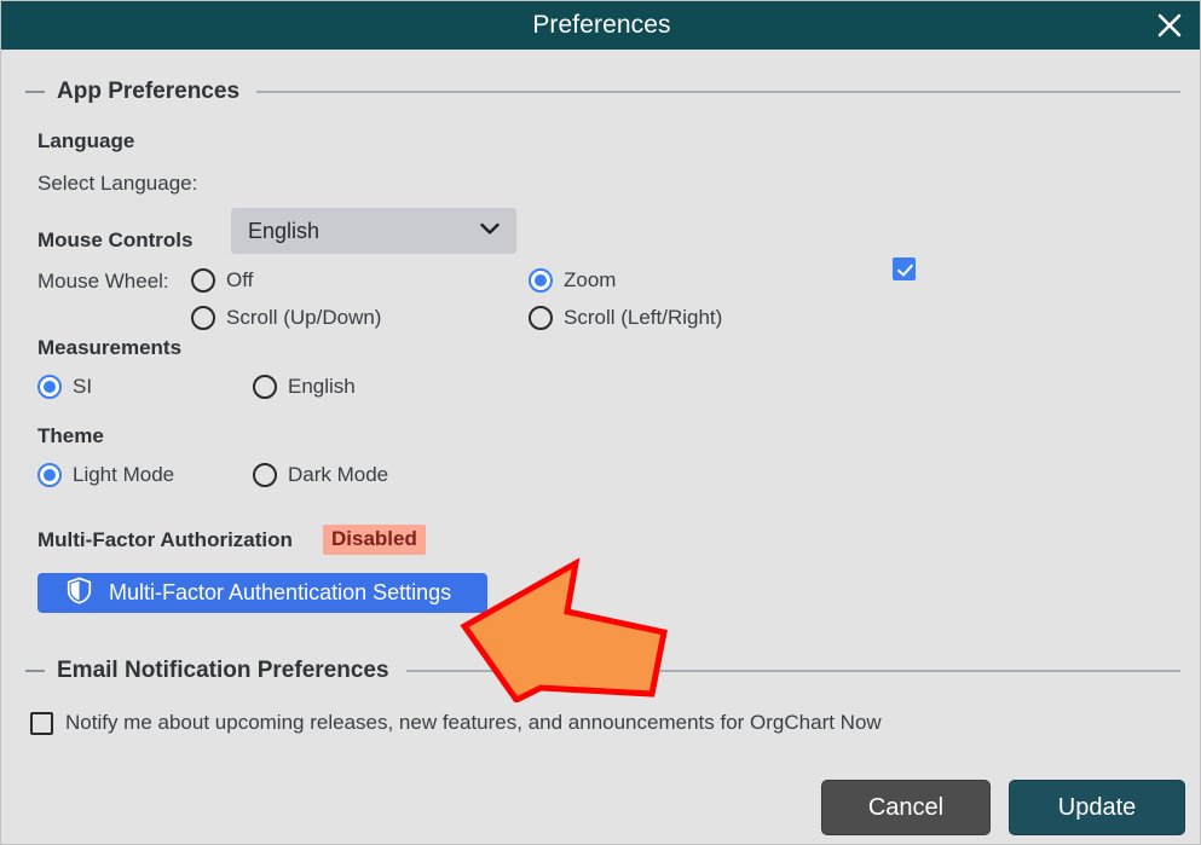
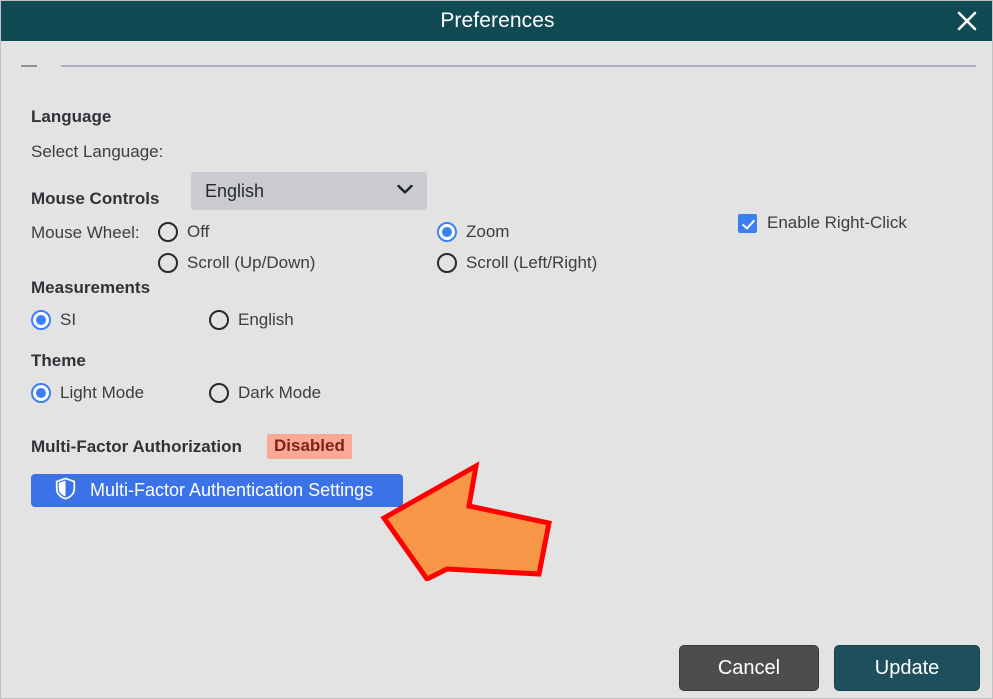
  Preferences
- App Preferences
  Language
  Select Language:
  English
  Mouse Controls
  Mouse Wheel:
  Off
  Zoom
  Scroll (Up/Down)
  Scroll (Left/Right)
+ Enable Right-Click
  Measurements
  SI
  English
  Theme
  Light Mode
  Dark Mode
  Multi-Factor Authorization
  Disabled
  Multi-Factor Authentication Settings
- Email Notification Preferences
- Notify me about upcoming releases, new features, and announcements for OrgChart Now
  Cancel
  Update
